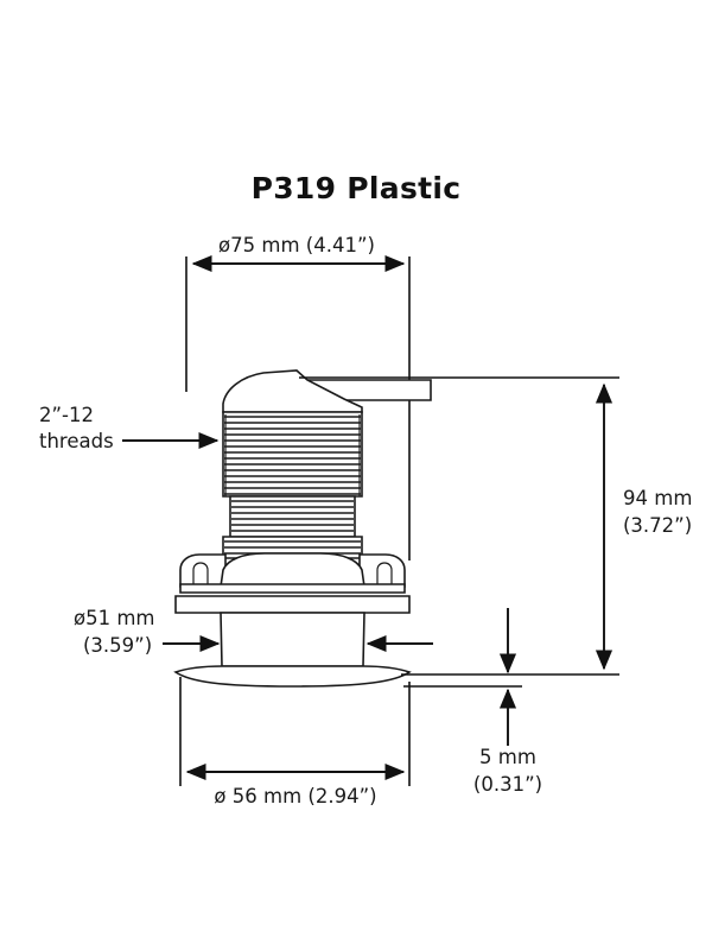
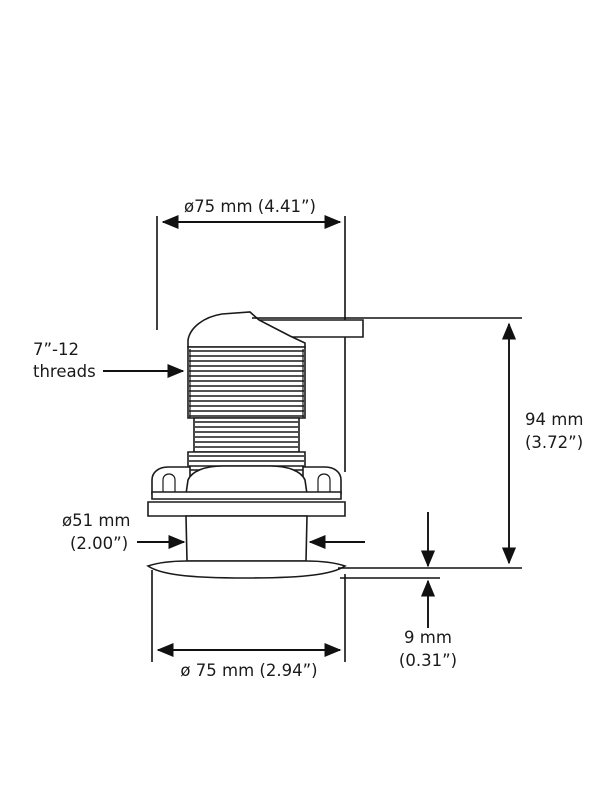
- P319 Plastic
  ø75 mm (4.41”)
- 2”-12
+ 7”-12
  threads
  ø51 mm
- (3.59”)
+ (2.00”)
  94 mm
  (3.72”)
- 5 mm
+ 9 mm
  (0.31”)
- ø 56 mm (2.94”)
+ ø 75 mm (2.94”)
